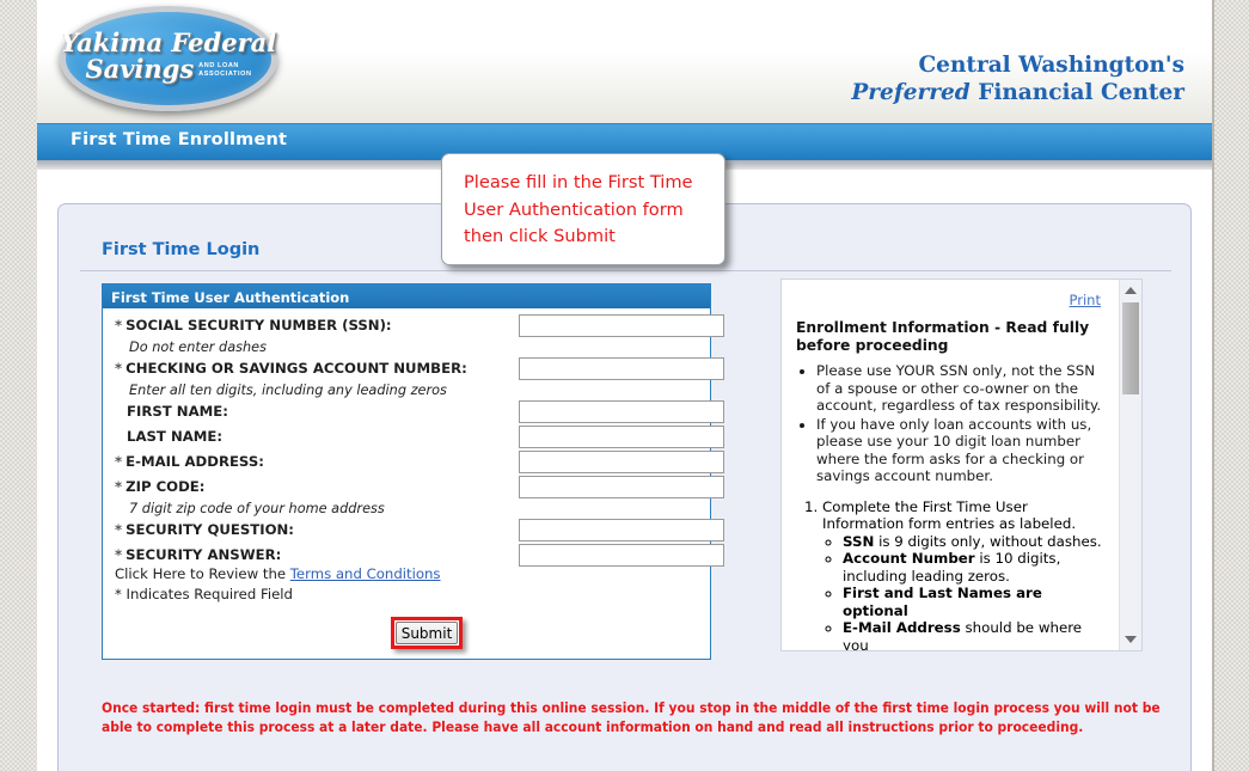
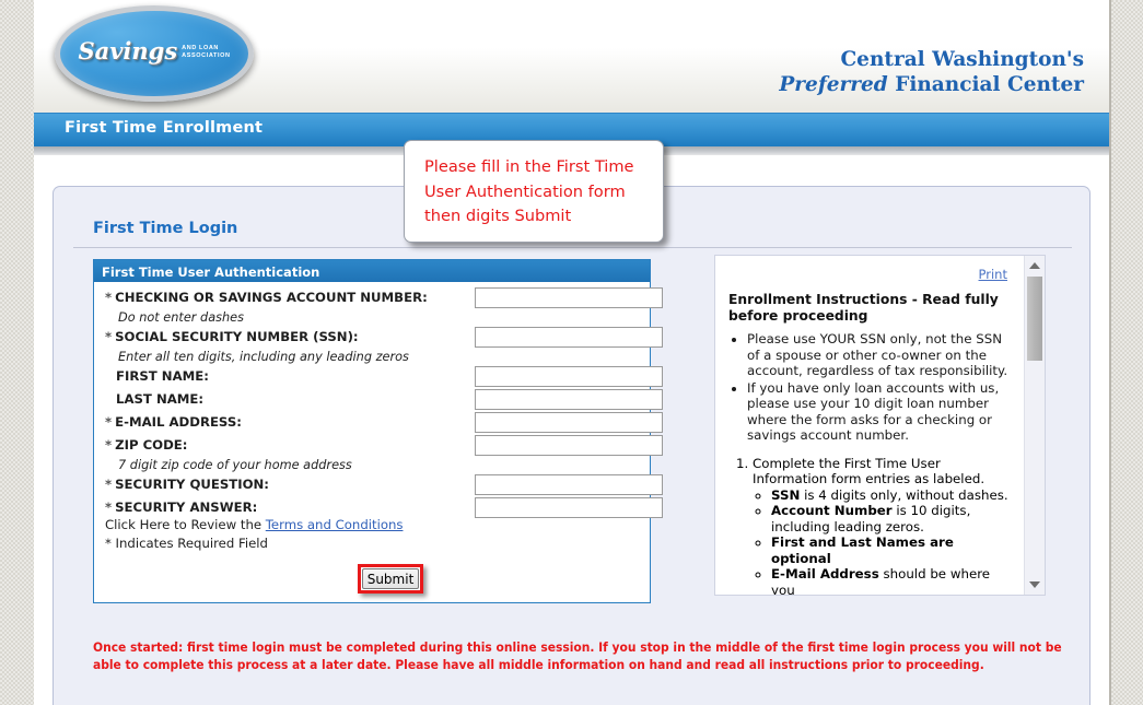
- Yakima Federal
  Savings
  Central Washington's
  Preferred Financial Center
  First Time Enrollment
  First Time Login
  First Time User Authentication
- * SOCIAL SECURITY NUMBER (SSN):
+ * CHECKING OR SAVINGS ACCOUNT NUMBER:
  Do not enter dashes
- * CHECKING OR SAVINGS ACCOUNT NUMBER:
+ * SOCIAL SECURITY NUMBER (SSN):
  Enter all ten digits, including any leading zeros
  FIRST NAME:
  LAST NAME:
  * E-MAIL ADDRESS:
  * ZIP CODE:
  7 digit zip code of your home address
  * SECURITY QUESTION:
  * SECURITY ANSWER:
  Click Here to Review the Terms and Conditions
  * Indicates Required Field
  Submit
  Print
- Enrollment Information - Read fully before proceeding
+ Enrollment Instructions - Read fully before proceeding
  Please use YOUR SSN only, not the SSN of a spouse or other co-owner on the account, regardless of tax responsibility.
  If you have only loan accounts with us, please use your 10 digit loan number where the form asks for a checking or savings account number.
  Complete the First Time User Information form entries as labeled.
- SSN is 9 digits only, without dashes.
+ SSN is 4 digits only, without dashes.
  Account Number is 10 digits, including leading zeros.
  First and Last Names are optional
  E-Mail Address should be where you
- Once started: first time login must be completed during this online session. If you stop in the middle of the first time login process you will not be able to complete this process at a later date. Please have all account information on hand and read all instructions prior to proceeding.
+ Once started: first time login must be completed during this online session. If you stop in the middle of the first time login process you will not be able to complete this process at a later date. Please have all middle information on hand and read all instructions prior to proceeding.
- Please fill in the First Time User Authentication form then click Submit
+ Please fill in the First Time User Authentication form then digits Submit
